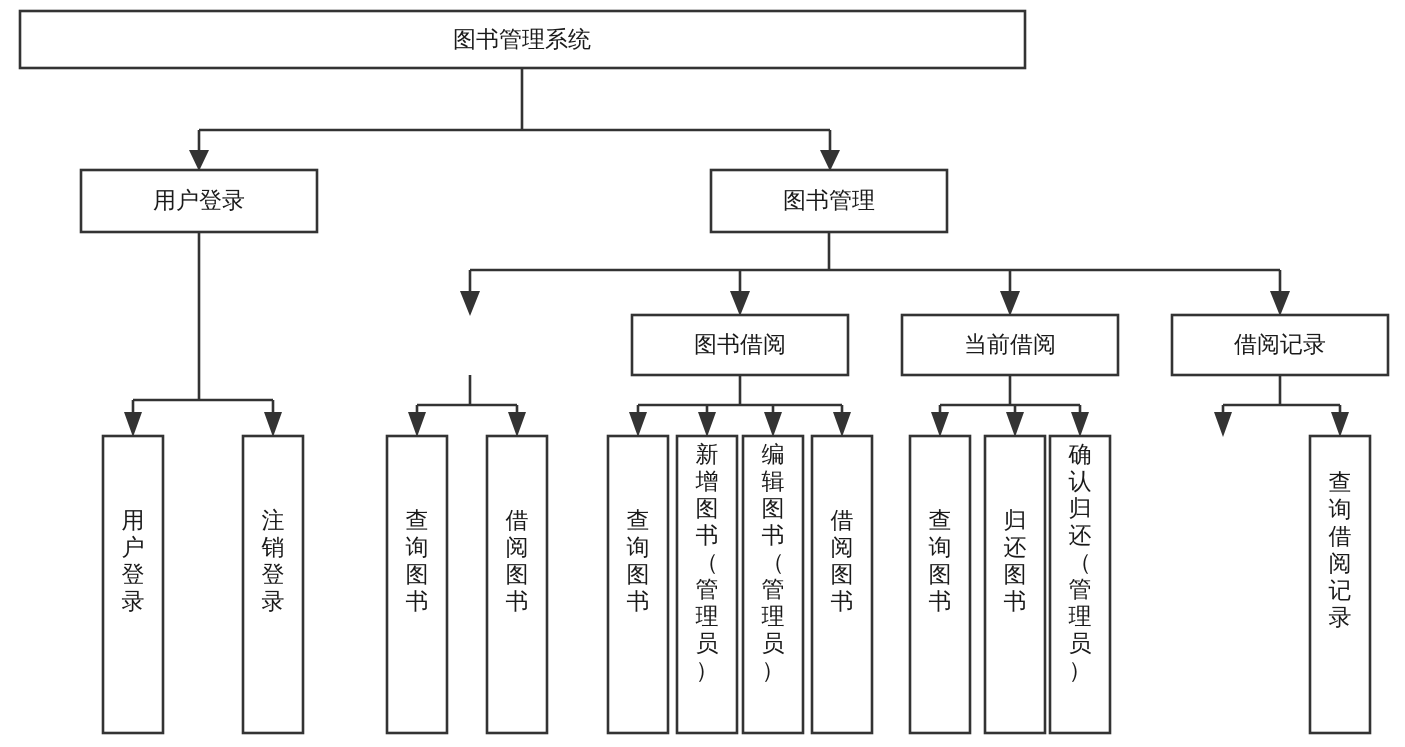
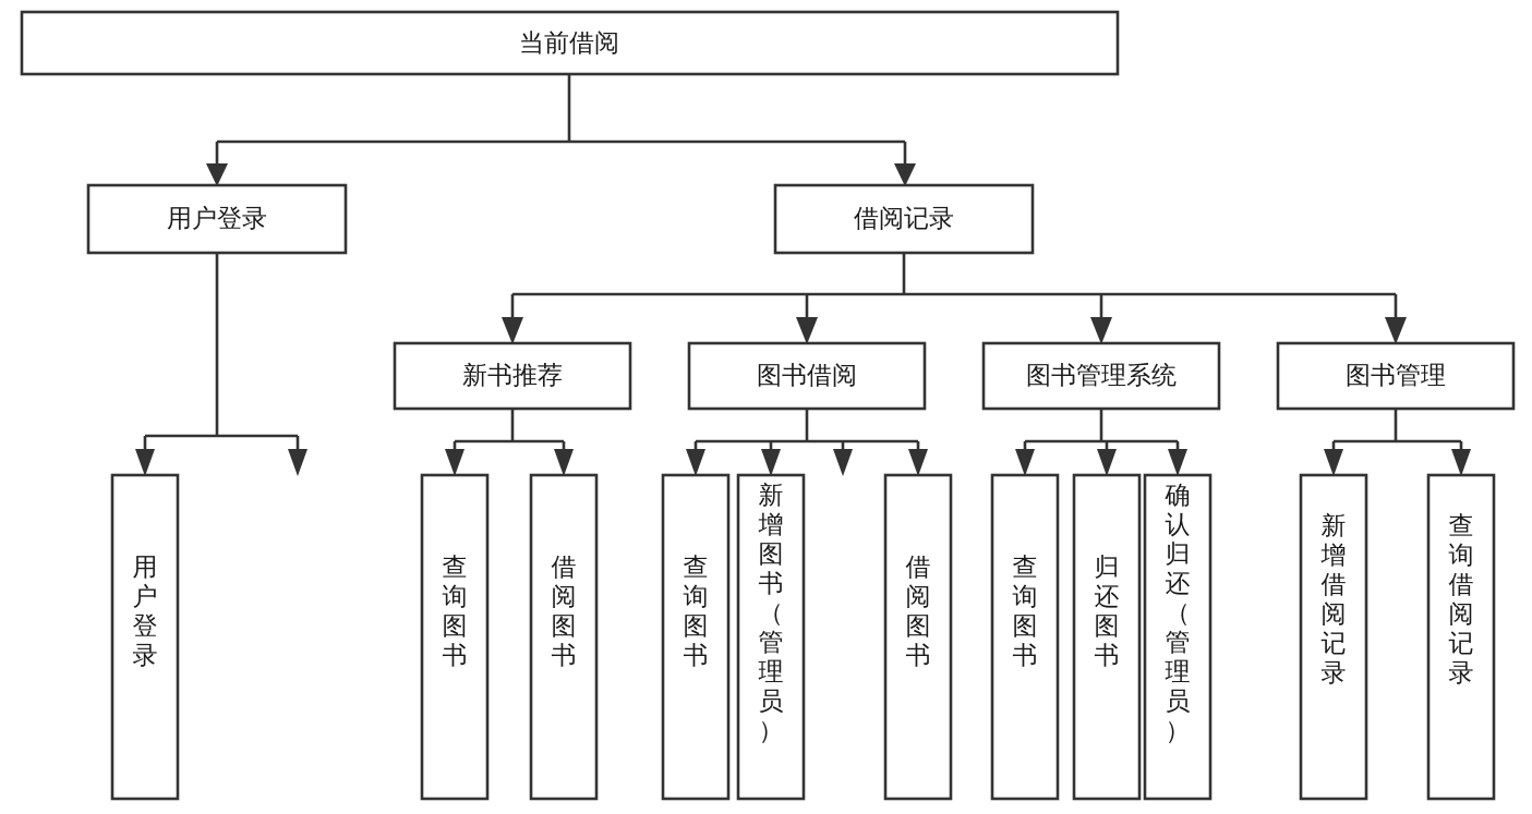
- 图书管理系统
+ 当前借阅
  用户登录
- 图书管理
+ 借阅记录
+ 新书推荐
  图书借阅
- 当前借阅
+ 图书管理系统
- 借阅记录
+ 图书管理
  用户登录
- 注销登录
  查询图书
  借阅图书
  查询图书
  新增图书（管理员）
- 编辑图书（管理员）
  借阅图书
  查询图书
  归还图书
  确认归还（管理员）
+ 新增借阅记录
  查询借阅记录
